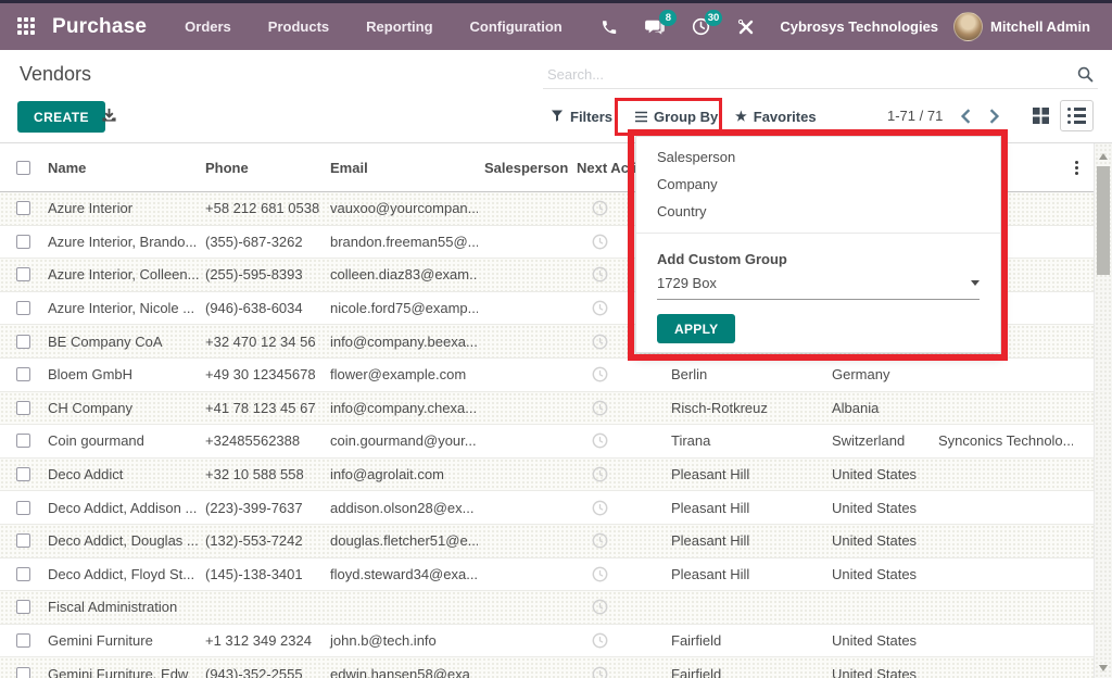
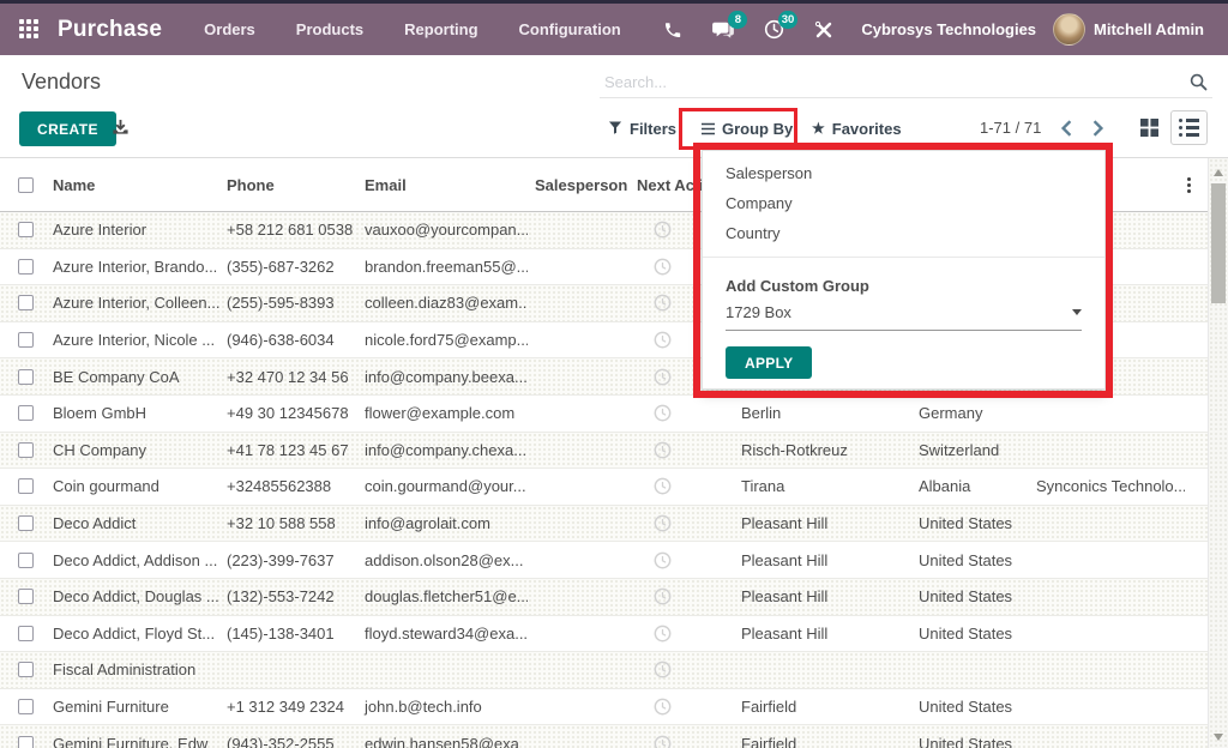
  Purchase
  Orders
  Products
  Reporting
  Configuration
  8
  30
  Cybrosys Technologies
  Mitchell Admin
  Vendors
  Search...
  CREATE
  Filters
  Group By
  ★
  Favorites
  1-71 / 71
  Name
  Phone
  Email
  Salesperson
  Azure Interior
  +58 212 681 0538
  vauxoo@yourcompan...
  Azure Interior, Brando...
  (355)-687-3262
  brandon.freeman55@...
  Azure Interior, Colleen...
  (255)-595-8393
  colleen.diaz83@exam..
  Azure Interior, Nicole ...
  (946)-638-6034
  nicole.ford75@examp...
  BE Company CoA
  +32 470 12 34 56
  info@company.beexa...
  Bloem GmbH
  +49 30 12345678
  flower@example.com
  Berlin
  Germany
  CH Company
  +41 78 123 45 67
  info@company.chexa...
  Risch-Rotkreuz
- Albania
+ Switzerland
  Coin gourmand
  +32485562388
  coin.gourmand@your...
  Tirana
- Switzerland
+ Albania
  Synconics Technolo...
  Deco Addict
  +32 10 588 558
  info@agrolait.com
  Pleasant Hill
  United States
  Deco Addict, Addison ...
  (223)-399-7637
  addison.olson28@ex...
  Pleasant Hill
  United States
  Deco Addict, Douglas ...
  (132)-553-7242
  douglas.fletcher51@e...
  Pleasant Hill
  United States
  Deco Addict, Floyd St...
  (145)-138-3401
  floyd.steward34@exa...
  Pleasant Hill
  United States
  Fiscal Administration
  Gemini Furniture
  +1 312 349 2324
  john.b@tech.info
  Fairfield
  United States
  Gemini Furniture, Edw
  (943)-352-2555
  edwin.hansen58@exa
  Fairfield
  United States
  Salesperson
  Company
  Country
  Add Custom Group
  1729 Box
  APPLY
